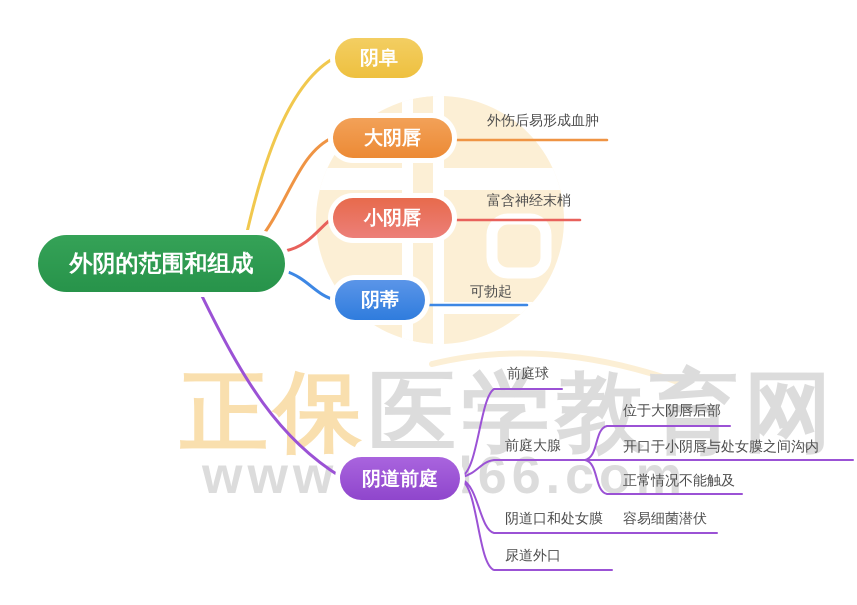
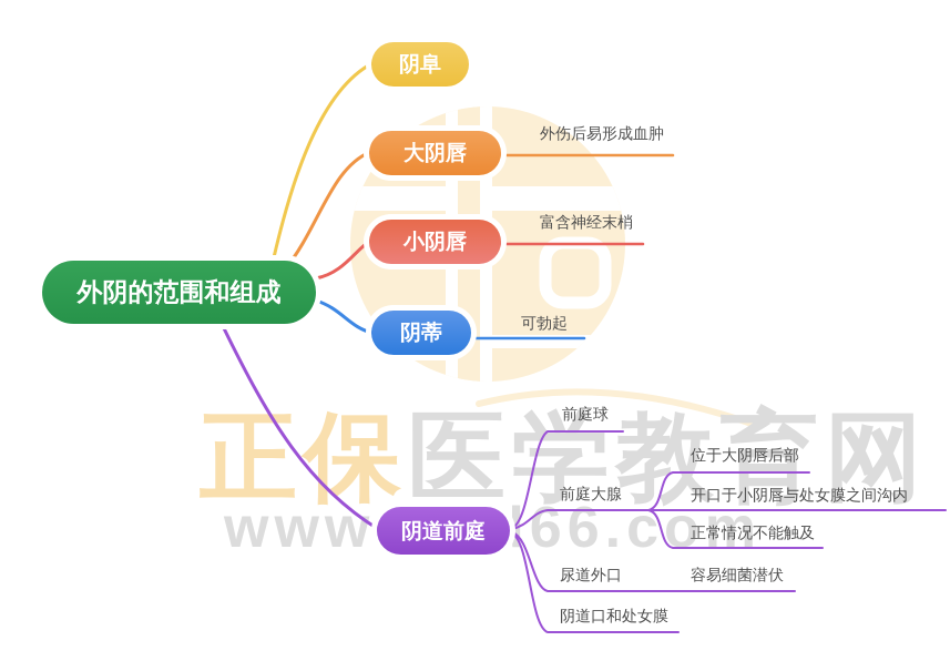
  正保医学教育网
  外阴的范围和组成
  阴阜
  大阴唇
  小阴唇
  阴蒂
  阴道前庭
  外伤后易形成血肿
  富含神经末梢
  可勃起
  前庭球
  前庭大腺
  位于大阴唇后部
  开口于小阴唇与处女膜之间沟内
  正常情况不能触及
- 阴道口和处女膜
+ 尿道外口
  容易细菌潜伏
- 尿道外口
+ 阴道口和处女膜
